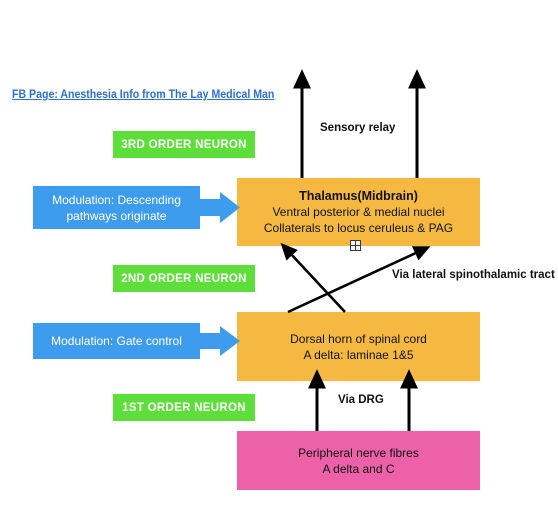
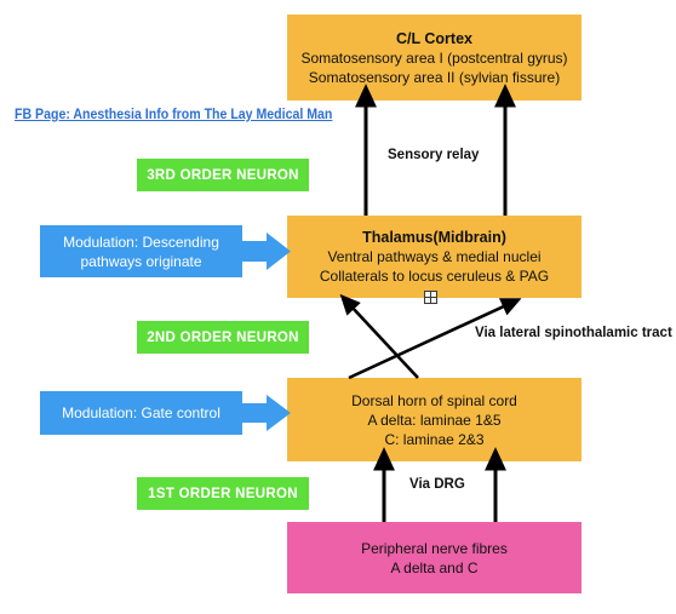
+ C/L Cortex
+ Somatosensory area I (postcentral gyrus)
+ Somatosensory area II (sylvian fissure)
  Thalamus(Midbrain)
- Ventral posterior & medial nuclei
+ Ventral pathways & medial nuclei
  Collaterals to locus ceruleus & PAG
  Dorsal horn of spinal cord
  A delta: laminae 1&5
+ C: laminae 2&3
  Peripheral nerve fibres
  A delta and C
  3RD ORDER NEURON
  2ND ORDER NEURON
  1ST ORDER NEURON
  Modulation: Descending
  pathways originate
  Modulation: Gate control
  Sensory relay
  Via lateral spinothalamic tract
  Via DRG
  FB Page: Anesthesia Info from The Lay Medical Man
